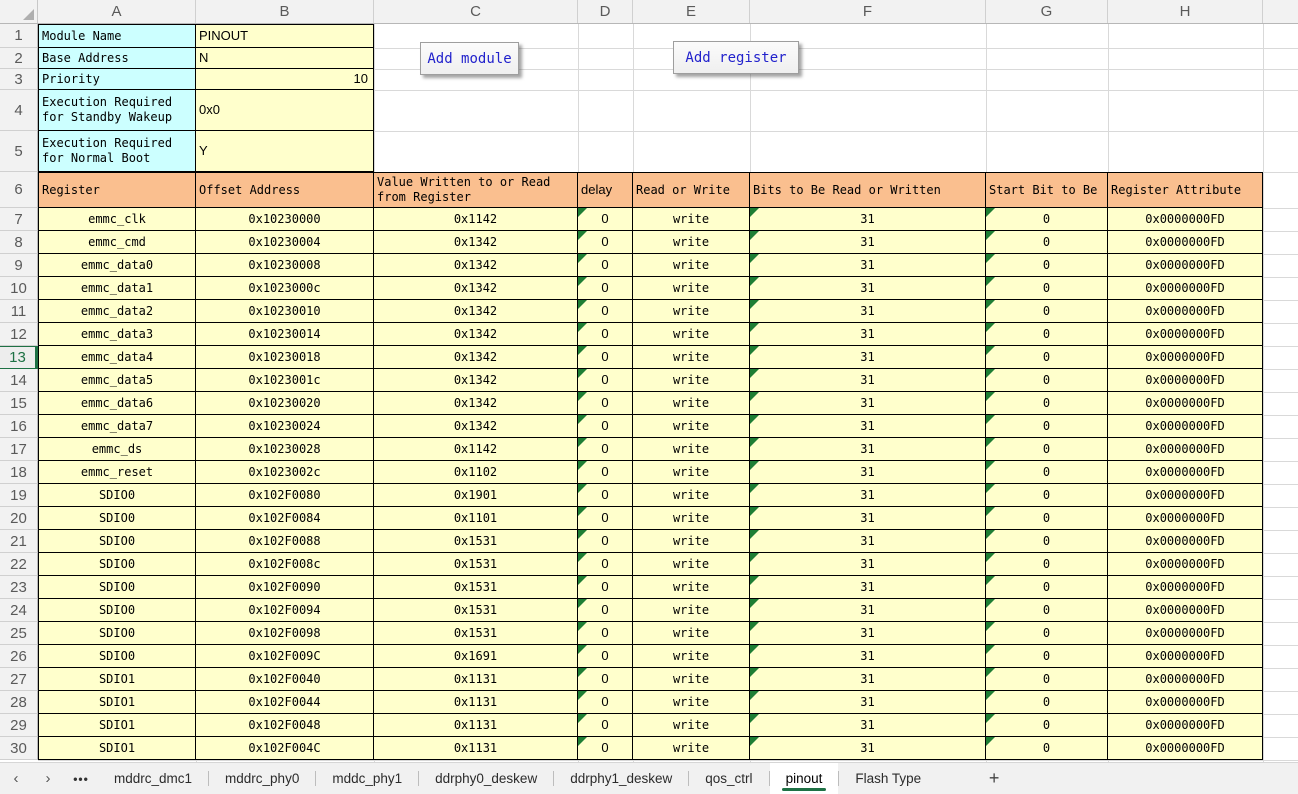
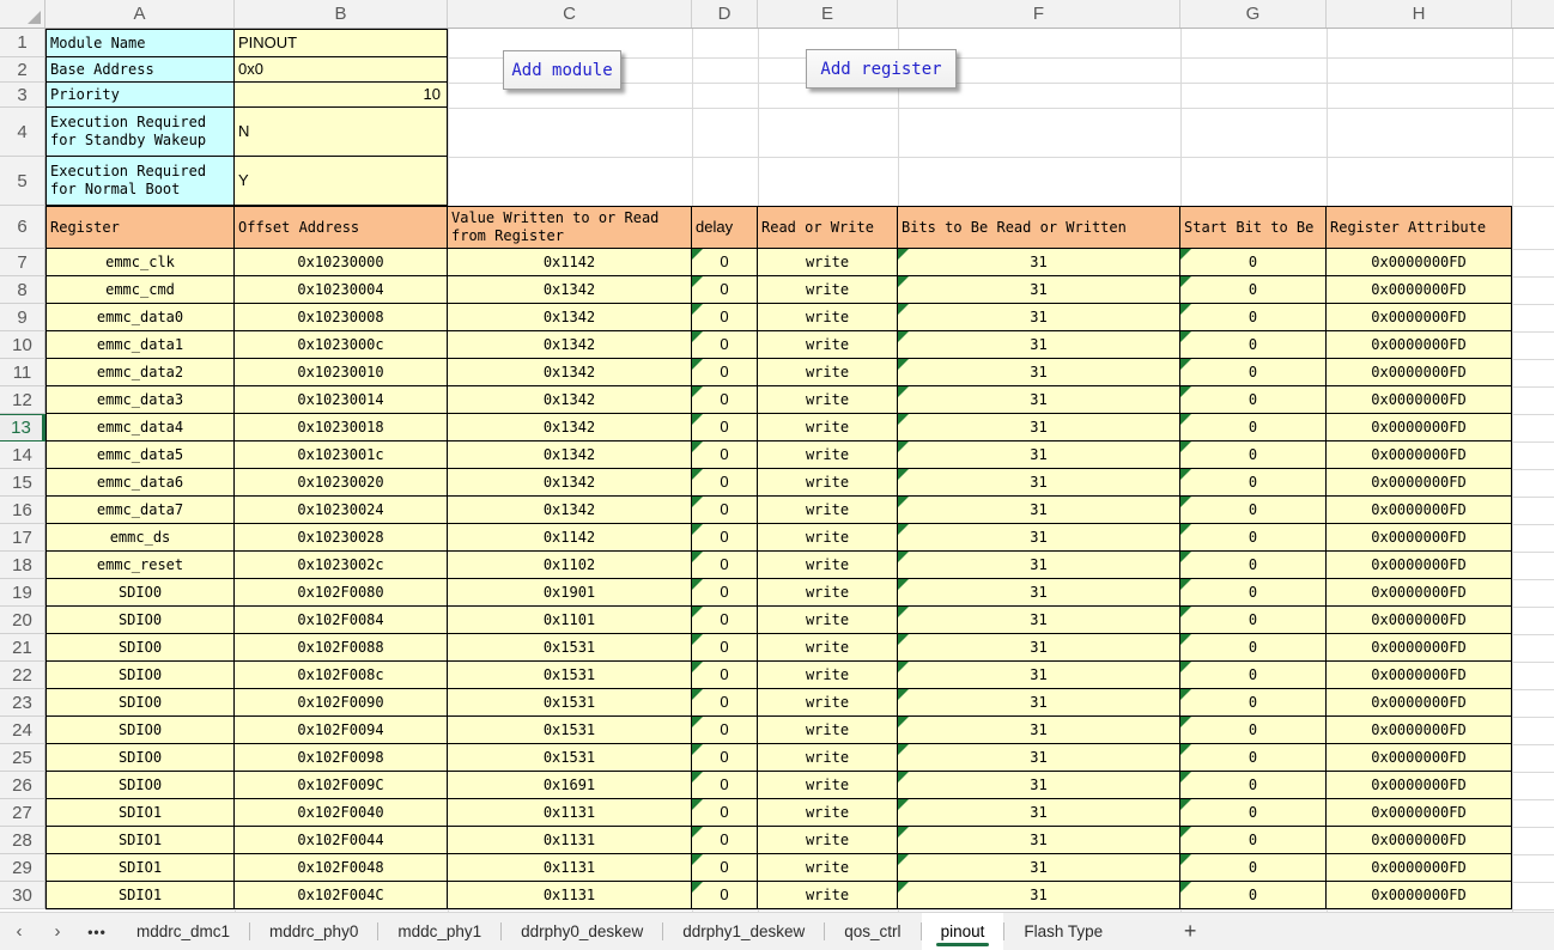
  Module Name
  PINOUT
  Base Address
- N
+ 0x0
  Priority
  10
  Execution Required for Standby Wakeup
- 0x0
+ N
  Execution Required for Normal Boot
  Y
  Register
  Offset Address
  Value Written to or Read from Register
  delay
  Read or Write
  Bits to Be Read or Written
  Start Bit to Be
  Register Attribute
  emmc_clk
  0x10230000
  0x1142
  0
  write
  31
  0
  0x0000000FD
  emmc_cmd
  0x10230004
  0x1342
  0
  write
  31
  0
  0x0000000FD
  emmc_data0
  0x10230008
  0x1342
  0
  write
  31
  0
  0x0000000FD
  emmc_data1
  0x1023000c
  0x1342
  0
  write
  31
  0
  0x0000000FD
  emmc_data2
  0x10230010
  0x1342
  0
  write
  31
  0
  0x0000000FD
  emmc_data3
  0x10230014
  0x1342
  0
  write
  31
  0
  0x0000000FD
  emmc_data4
  0x10230018
  0x1342
  0
  write
  31
  0
  0x0000000FD
  emmc_data5
  0x1023001c
  0x1342
  0
  write
  31
  0
  0x0000000FD
  emmc_data6
  0x10230020
  0x1342
  0
  write
  31
  0
  0x0000000FD
  emmc_data7
  0x10230024
  0x1342
  0
  write
  31
  0
  0x0000000FD
  emmc_ds
  0x10230028
  0x1142
  0
  write
  31
  0
  0x0000000FD
  emmc_reset
  0x1023002c
  0x1102
  0
  write
  31
  0
  0x0000000FD
  SDIO0
  0x102F0080
  0x1901
  0
  write
  31
  0
  0x0000000FD
  SDIO0
  0x102F0084
  0x1101
  0
  write
  31
  0
  0x0000000FD
  SDIO0
  0x102F0088
  0x1531
  0
  write
  31
  0
  0x0000000FD
  SDIO0
  0x102F008c
  0x1531
  0
  write
  31
  0
  0x0000000FD
  SDIO0
  0x102F0090
  0x1531
  0
  write
  31
  0
  0x0000000FD
  SDIO0
  0x102F0094
  0x1531
  0
  write
  31
  0
  0x0000000FD
  SDIO0
  0x102F0098
  0x1531
  0
  write
  31
  0
  0x0000000FD
  SDIO0
  0x102F009C
  0x1691
  0
  write
  31
  0
  0x0000000FD
  SDIO1
  0x102F0040
  0x1131
  0
  write
  31
  0
  0x0000000FD
  SDIO1
  0x102F0044
  0x1131
  0
  write
  31
  0
  0x0000000FD
  SDIO1
  0x102F0048
  0x1131
  0
  write
  31
  0
  0x0000000FD
  SDIO1
  0x102F004C
  0x1131
  0
  write
  31
  0
  0x0000000FD
  Add module
  Add register
  A
  B
  C
  D
  E
  F
  G
  H
  1
  2
  3
  4
  5
  6
  7
  8
  9
  10
  11
  12
  13
  14
  15
  16
  17
  18
  19
  20
  21
  22
  23
  24
  25
  26
  27
  28
  29
  30
  ‹
  ›
  •••
  mddrc_dmc1
  mddrc_phy0
  mddc_phy1
  ddrphy0_deskew
  ddrphy1_deskew
  qos_ctrl
  pinout
  Flash Type
  +
